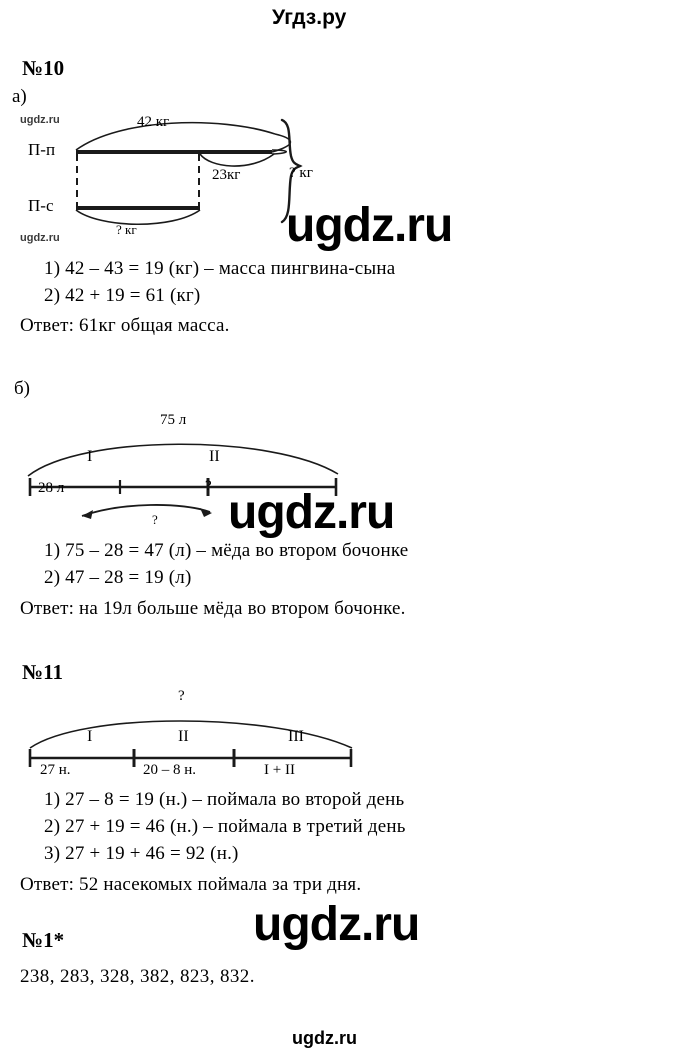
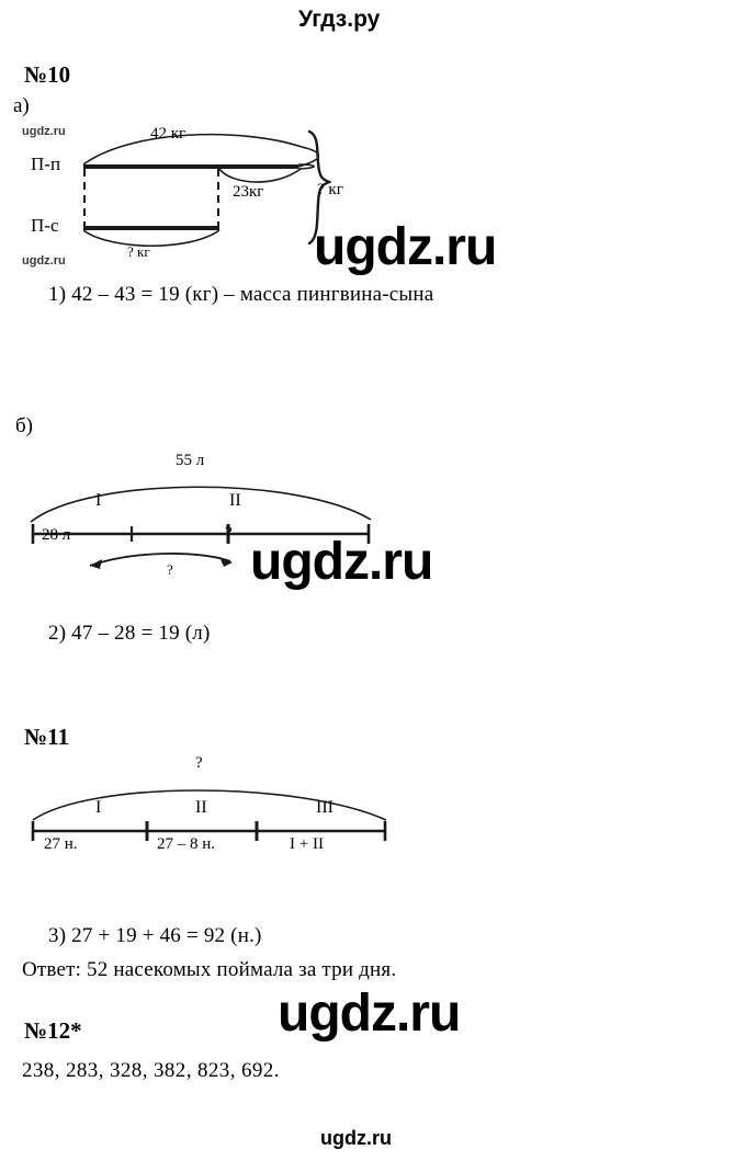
  Угдз.ру
  ugdz.ru
  ugdz.ru
  ugdz.ru
  ugdz.ru
  ugdz.ru
  ugdz.ru
  №10
  а)
  42 кг
  П-п
  П-с
  23кг
  ? кг
  ? кг
  1) 42 – 43 = 19 (кг) – масса пингвина-сына
- 2) 42 + 19 = 61 (кг)
- Ответ: 61кг общая масса.
  б)
- 75 л
+ 55 л
  I
  II
  28 л
  ?
  ?
- 1) 75 – 28 = 47 (л) – мёда во втором бочонке
  2) 47 – 28 = 19 (л)
- Ответ: на 19л больше мёда во втором бочонке.
  №11
  ?
  I
  II
  III
  27 н.
- 20 – 8 н.
+ 27 – 8 н.
  I + II
- 1) 27 – 8 = 19 (н.) – поймала во второй день
- 2) 27 + 19 = 46 (н.) – поймала в третий день
  3) 27 + 19 + 46 = 92 (н.)
  Ответ: 52 насекомых поймала за три дня.
- №1*
+ №12*
- 238, 283, 328, 382, 823, 832.
+ 238, 283, 328, 382, 823, 692.
